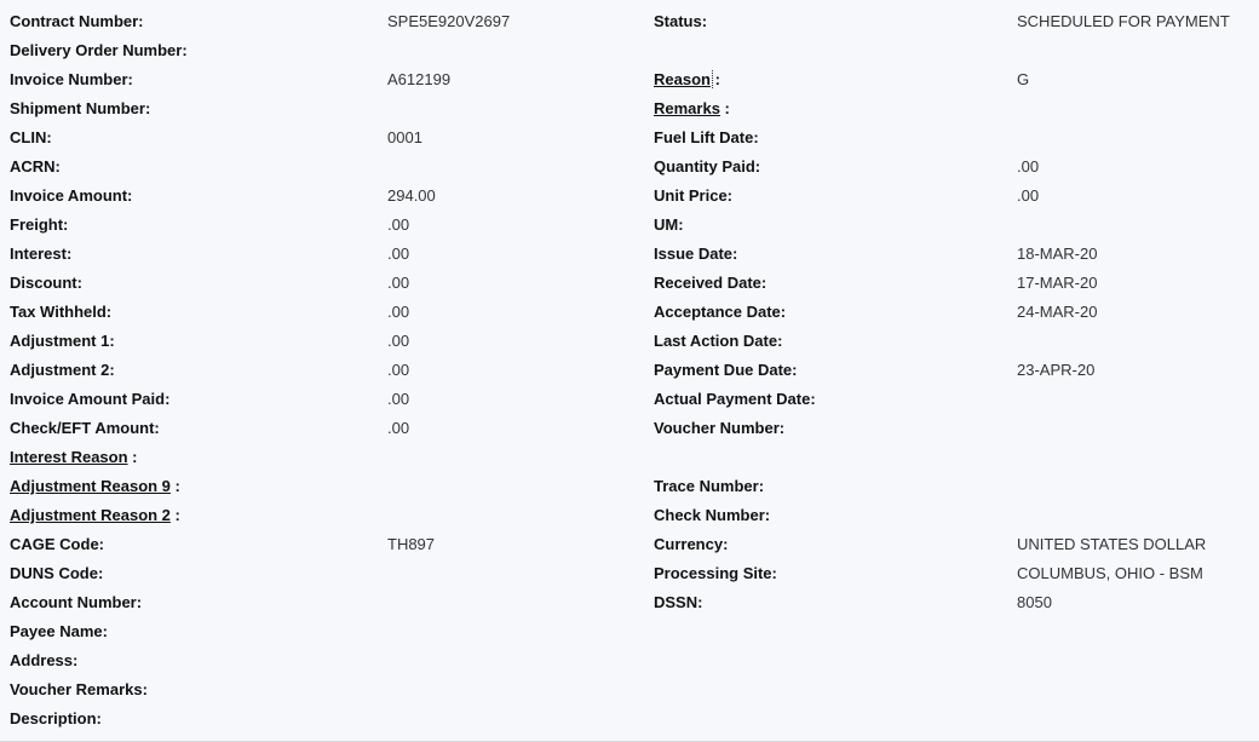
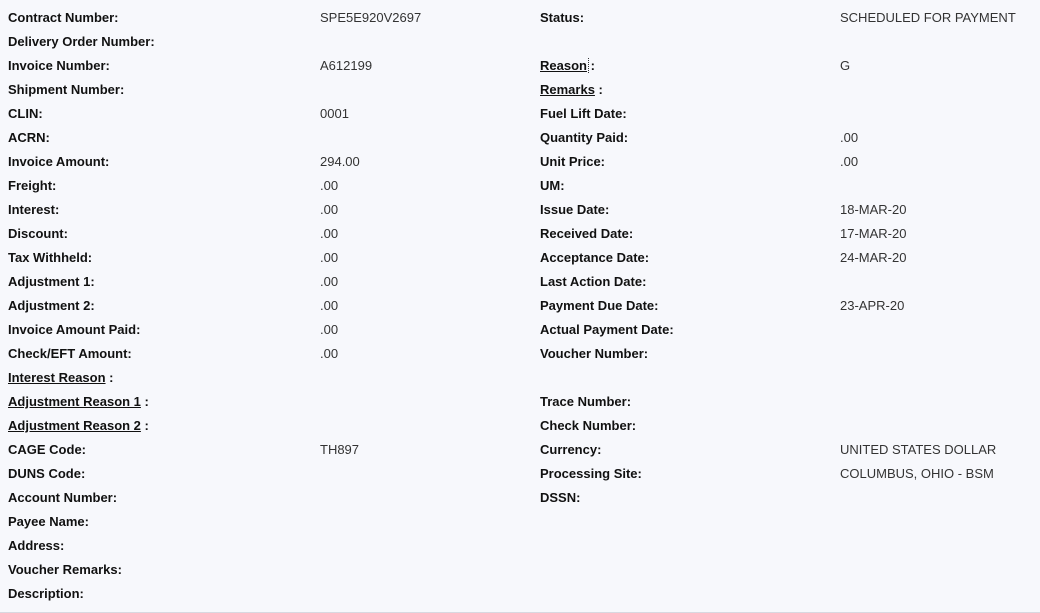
  Contract Number:
  SPE5E920V2697
  Status:
  SCHEDULED FOR PAYMENT
  Delivery Order Number:
  Invoice Number:
  A612199
  Reason :
  G
  Shipment Number:
  Remarks :
  CLIN:
  0001
  Fuel Lift Date:
  ACRN:
  Quantity Paid:
  .00
  Invoice Amount:
  294.00
  Unit Price:
  .00
  Freight:
  .00
  UM:
  Interest:
  .00
  Issue Date:
  18-MAR-20
  Discount:
  .00
  Received Date:
  17-MAR-20
  Tax Withheld:
  .00
  Acceptance Date:
  24-MAR-20
  Adjustment 1:
  .00
  Last Action Date:
  Adjustment 2:
  .00
  Payment Due Date:
  23-APR-20
  Invoice Amount Paid:
  .00
  Actual Payment Date:
  Check/EFT Amount:
  .00
  Voucher Number:
  Interest Reason :
- Adjustment Reason 9 :
+ Adjustment Reason 1 :
  Trace Number:
  Adjustment Reason 2 :
  Check Number:
  CAGE Code:
  TH897
  Currency:
  UNITED STATES DOLLAR
  DUNS Code:
  Processing Site:
  COLUMBUS, OHIO - BSM
  Account Number:
  DSSN:
- 8050
  Payee Name:
  Address:
  Voucher Remarks:
  Description:
